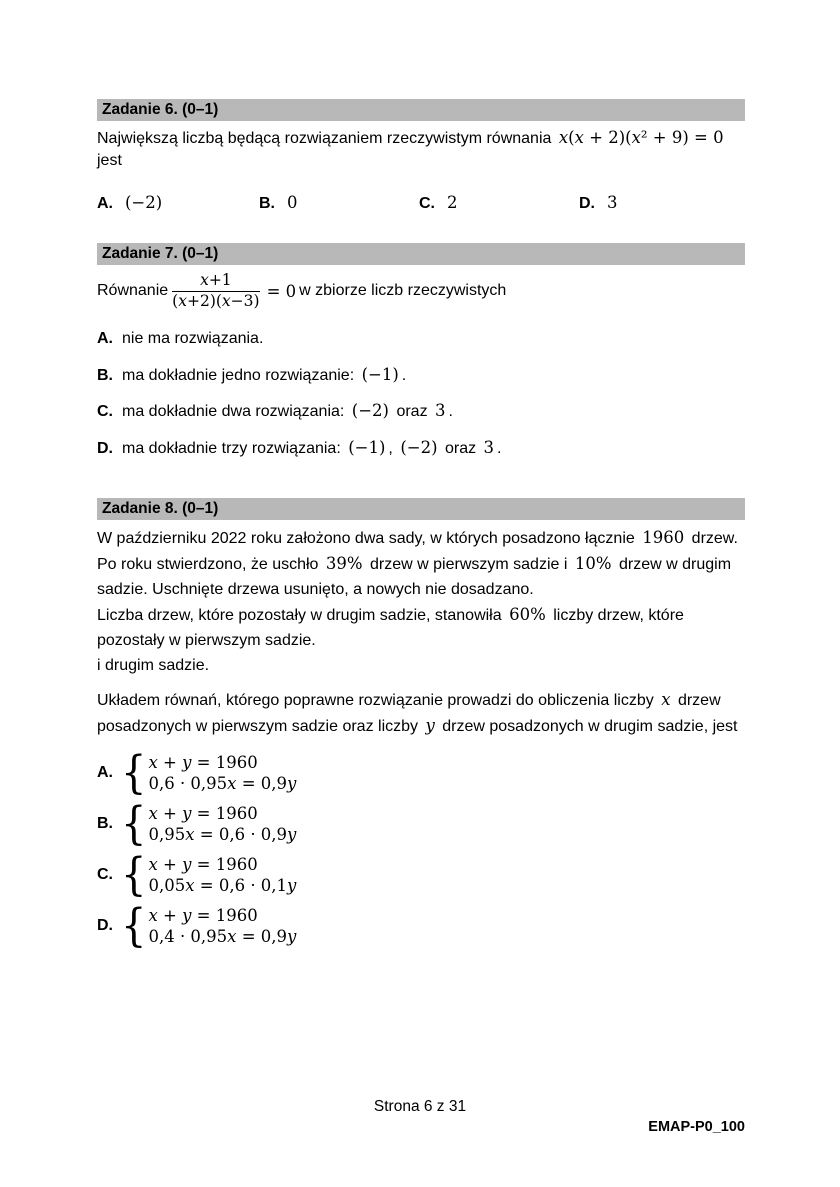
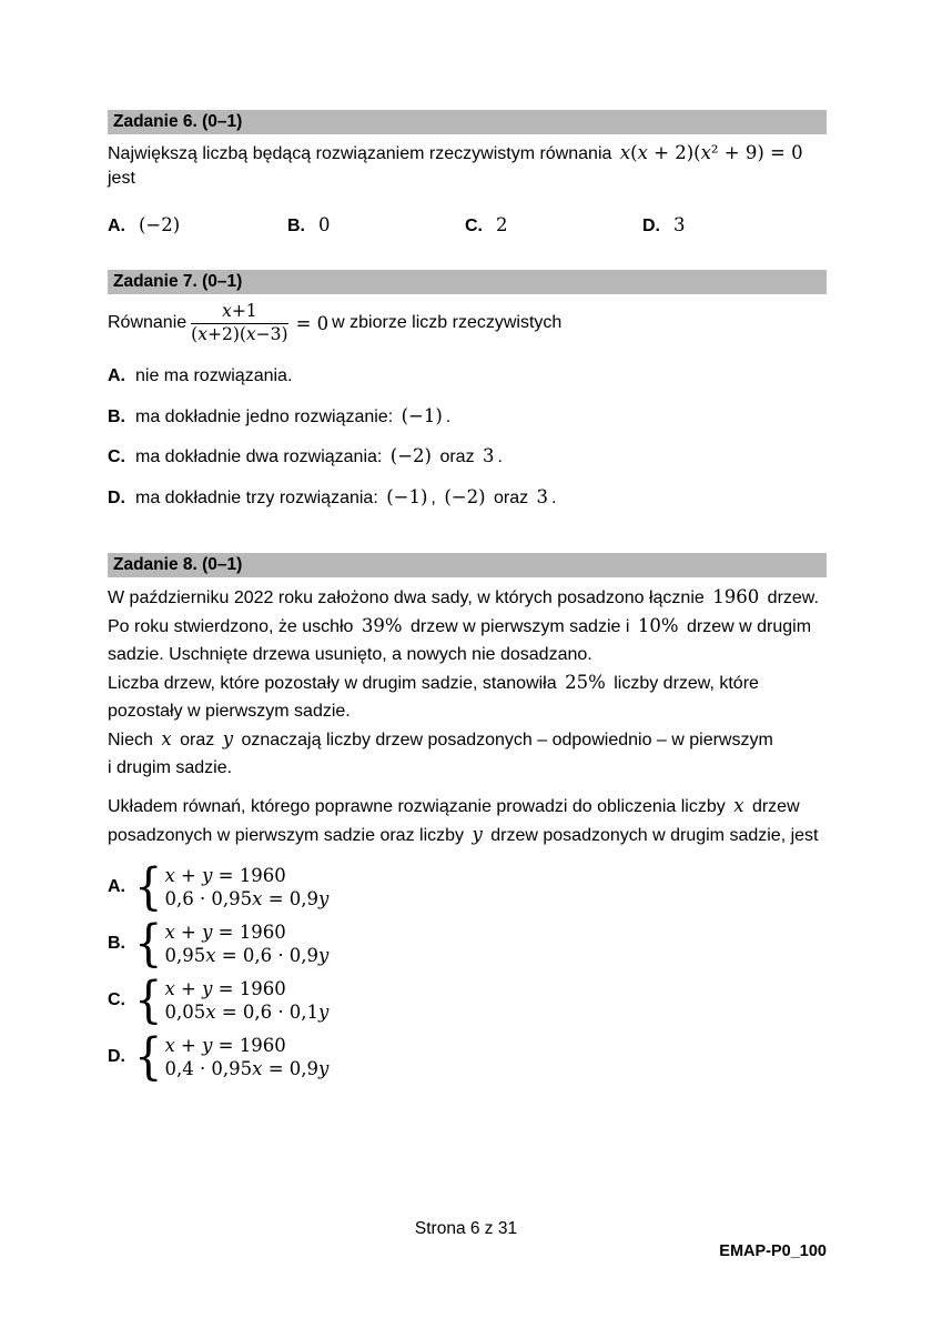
  Zadanie 6. (0–1)
  Największą liczbą będącą rozwiązaniem rzeczywistym równania x(x + 2)(x² + 9) = 0 jest
  A. (−2)
  B. 0
  C. 2
  D. 3
  Zadanie 7. (0–1)
  Równanie
  x+1
  (x+2)(x−3)
  = 0
  w zbiorze liczb rzeczywistych
  A. nie ma rozwiązania.
  B. ma dokładnie jedno rozwiązanie: (−1) .
  C. ma dokładnie dwa rozwiązania: (−2) oraz 3 .
  D. ma dokładnie trzy rozwiązania: (−1) , (−2) oraz 3 .
  Zadanie 8. (0–1)
  W październiku 2022 roku założono dwa sady, w których posadzono łącznie 1960 drzew.
  Po roku stwierdzono, że uschło 39% drzew w pierwszym sadzie i 10% drzew w drugim
  sadzie. Uschnięte drzewa usunięto, a nowych nie dosadzano.
- Liczba drzew, które pozostały w drugim sadzie, stanowiła 60% liczby drzew, które
+ Liczba drzew, które pozostały w drugim sadzie, stanowiła 25% liczby drzew, które
  pozostały w pierwszym sadzie.
+ Niech x oraz y oznaczają liczby drzew posadzonych – odpowiednio – w pierwszym
  i drugim sadzie.
  Układem równań, którego poprawne rozwiązanie prowadzi do obliczenia liczby x drzew
  posadzonych w pierwszym sadzie oraz liczby y drzew posadzonych w drugim sadzie, jest
  A.
  {
  x + y = 1960
  0,6 · 0,95x = 0,9y
  B.
  {
  x + y = 1960
  0,95x = 0,6 · 0,9y
  C.
  {
  x + y = 1960
  0,05x = 0,6 · 0,1y
  D.
  {
  x + y = 1960
  0,4 · 0,95x = 0,9y
  Strona 6 z 31
  EMAP-P0_100
